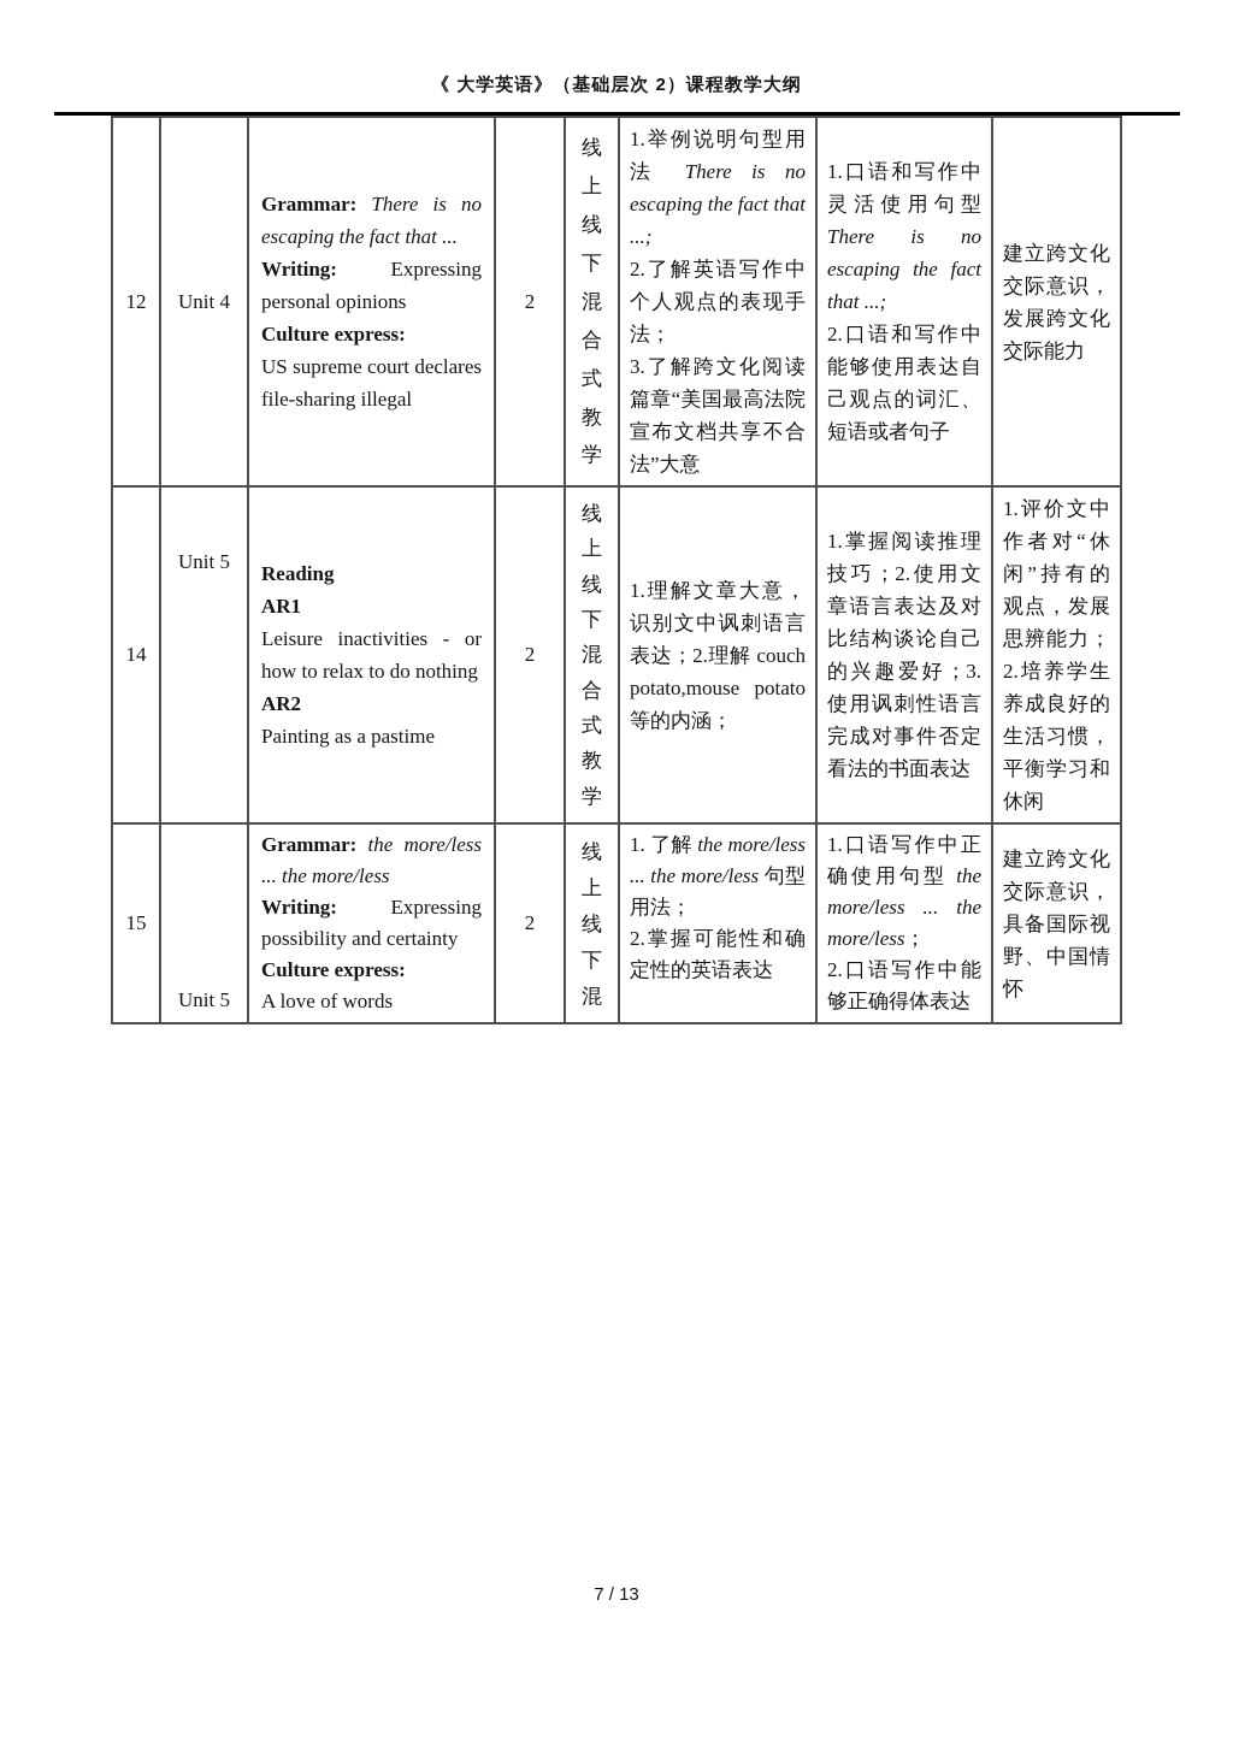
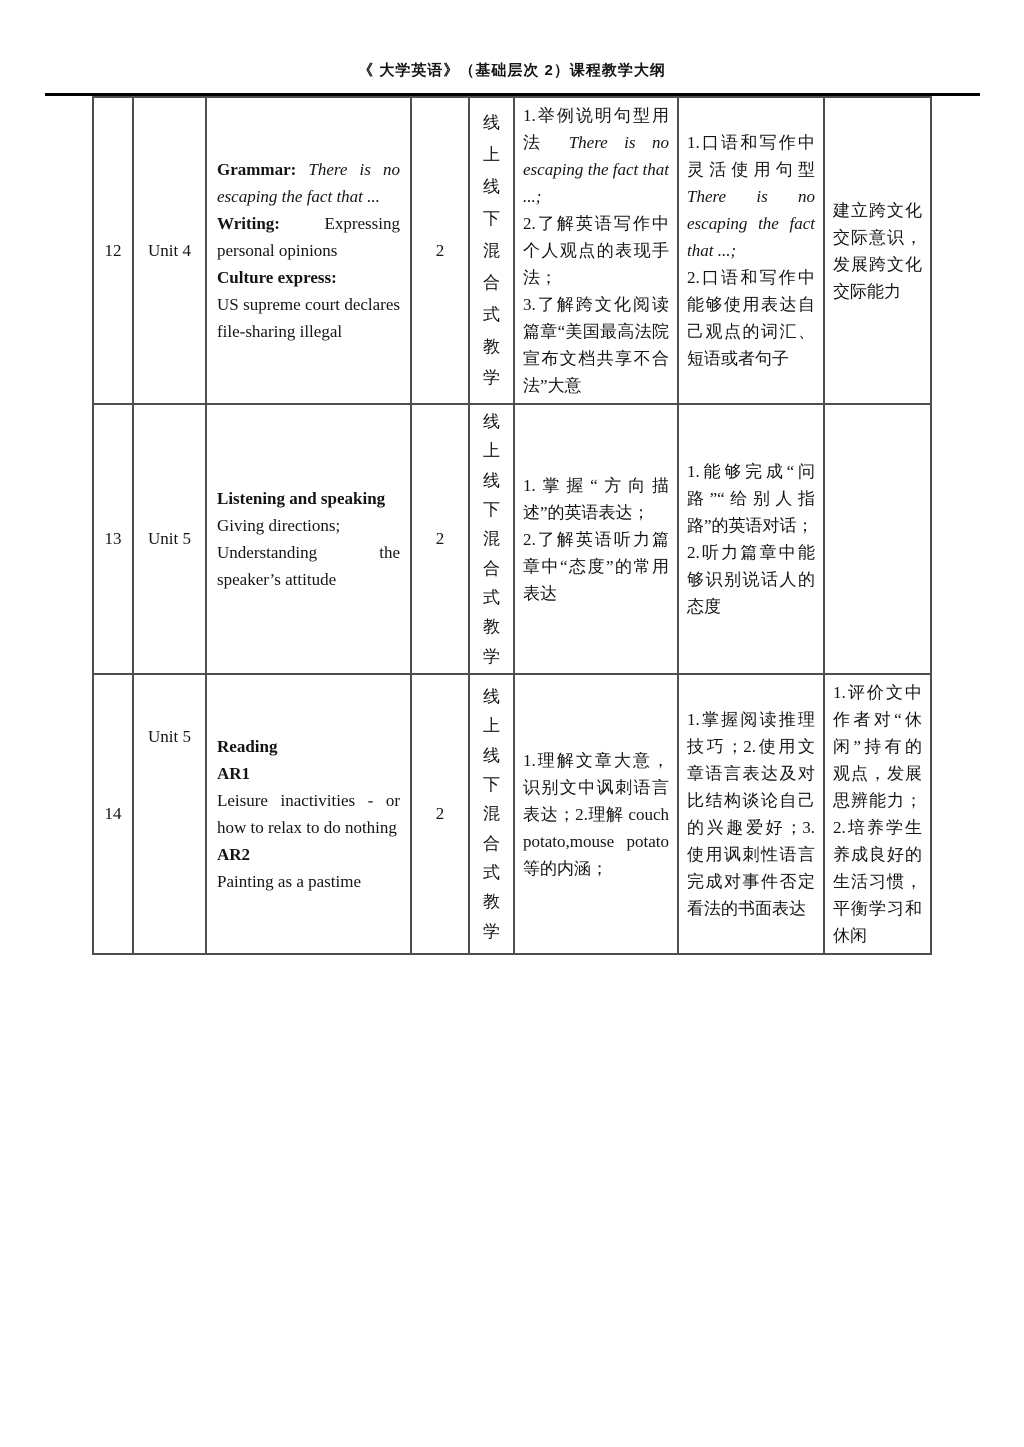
  《 大学英语》（基础层次 2）课程教学大纲
  12	Unit 4	Grammar: There is no escaping the fact that ...Writing: Expressing personal opinionsCulture express:US supreme court declares file-sharing illegal	2	线上线下混合式教学	1.举例说明句型用法 There is no escaping the fact that ...;2.了解英语写作中个人观点的表现手法；3.了解跨文化阅读篇章“美国最高法院宣布文档共享不合法”大意	1.口语和写作中灵活使用句型 There is no escaping the fact that ...;2.口语和写作中能够使用表达自己观点的词汇、短语或者句子	建立跨文化交际意识，发展跨文化交际能力
+ 13	Unit 5	Listening and speakingGiving directions;Understanding the speaker’s attitude	2	线上线下混合式教学	1.掌握“方向描述”的英语表达；2.了解英语听力篇章中“态度”的常用表达	1.能够完成“问路”“给别人指路”的英语对话；2.听力篇章中能够识别说话人的态度
  14	Unit 5	ReadingAR1Leisure inactivities - or how to relax to do nothingAR2Painting as a pastime	2	线上线下混合式教学	1.理解文章大意，识别文中讽刺语言表达；2.理解 couch potato,mouse potato 等的内涵；	1.掌握阅读推理技巧；2.使用文章语言表达及对比结构谈论自己的兴趣爱好；3. 使用讽刺性语言完成对事件否定看法的书面表达	1.评价文中作者对“休闲”持有的观点，发展思辨能力；2.培养学生养成良好的生活习惯，平衡学习和休闲
- 15	Unit 5	Grammar: the more/less ... the more/lessWriting: Expressing possibility and certaintyCulture express:A love of words	2	线上线下混	1. 了解 the more/less ... the more/less 句型用法；2.掌握可能性和确定性的英语表达	1.口语写作中正确使用句型 the more/less ... the more/less；2.口语写作中能够正确得体表达	建立跨文化交际意识，具备国际视野、中国情怀
- 7 / 13
